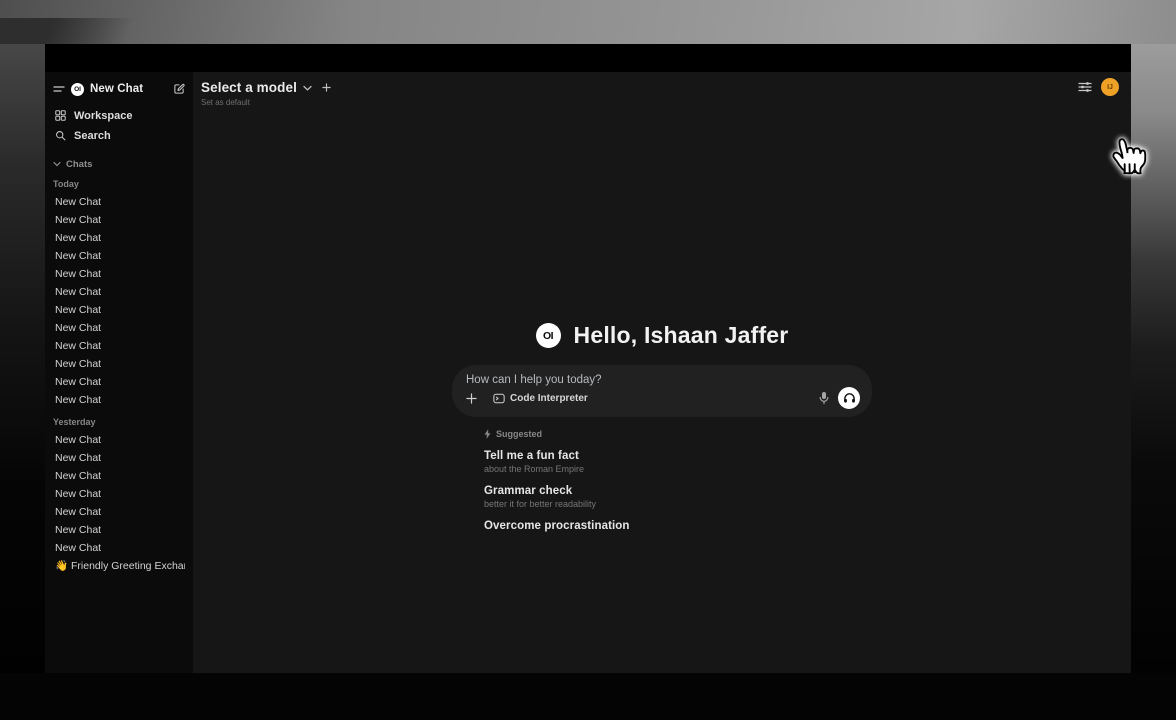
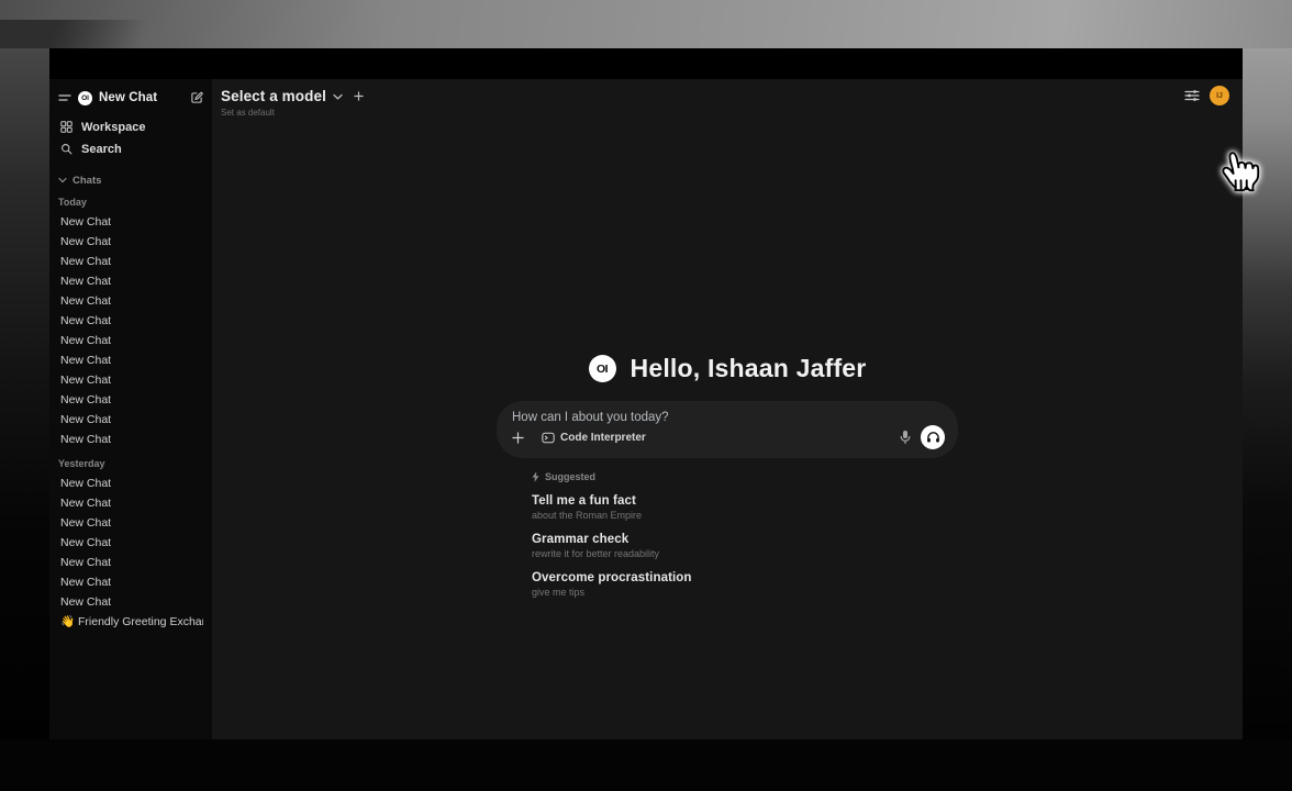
  New Chat
  Workspace
  Search
  Chats
  Today
  New Chat
  New Chat
  New Chat
  New Chat
  New Chat
  New Chat
  New Chat
  New Chat
  New Chat
  New Chat
  New Chat
  New Chat
  Yesterday
  New Chat
  New Chat
  New Chat
  New Chat
  New Chat
  New Chat
  New Chat
  👋 Friendly Greeting Excha
  Select a model
  Set as default
  OI
  Hello, Ishaan Jaffer
- How can I help you today?
+ How can I about you today?
  Code Interpreter
  Suggested
  Tell me a fun fact
  about the Roman Empire
  Grammar check
- better it for better readability
+ rewrite it for better readability
  Overcome procrastination
+ give me tips
